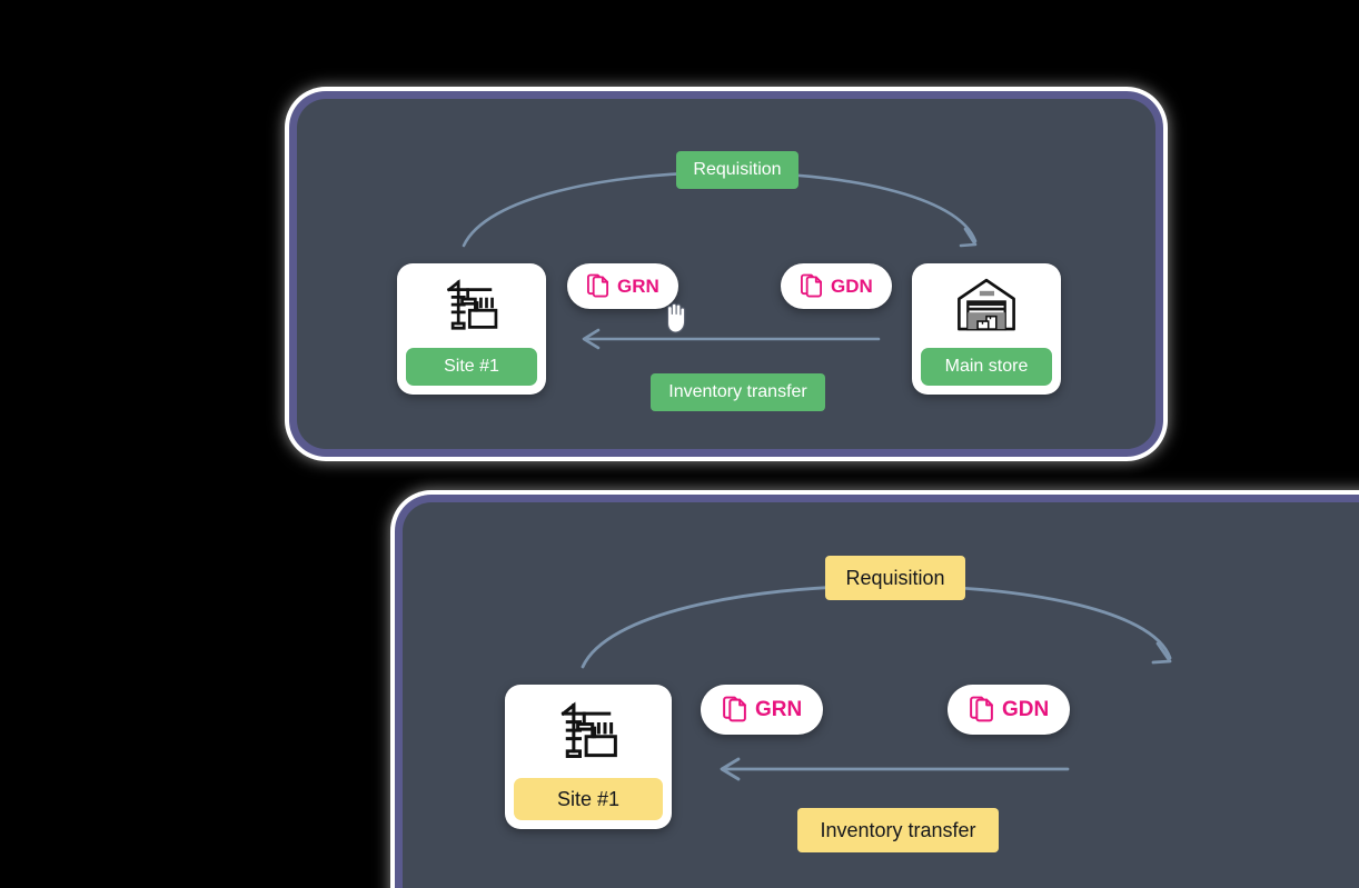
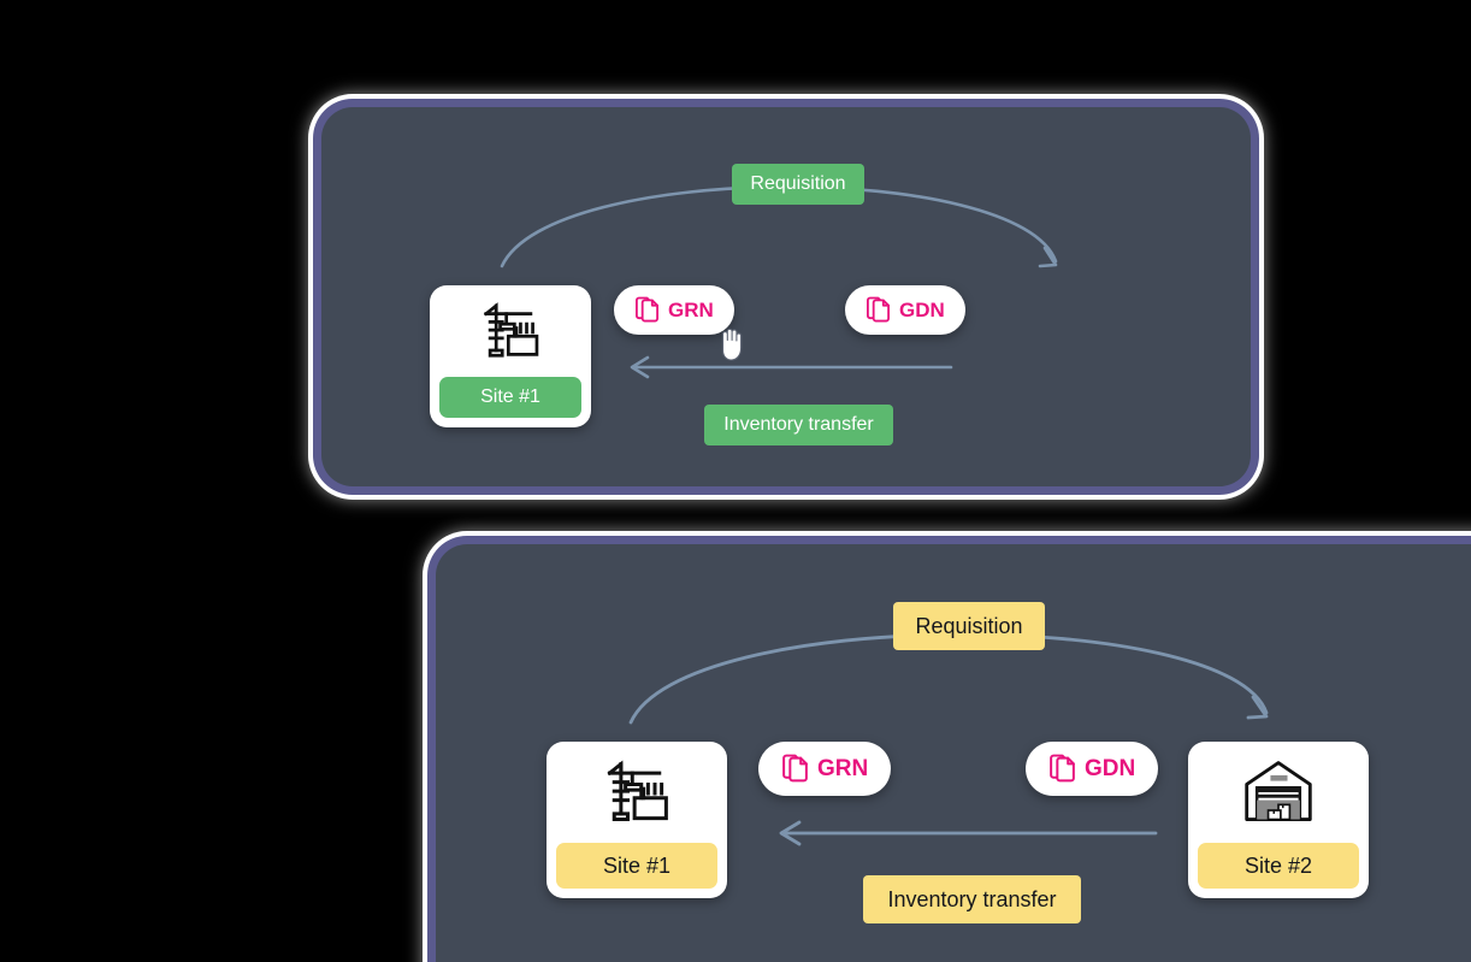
  Requisition
  Site #1
  GRN
  GDN
- Main store
  Inventory transfer
  Requisition
  Site #1
  GRN
  GDN
+ Site #2
  Inventory transfer
